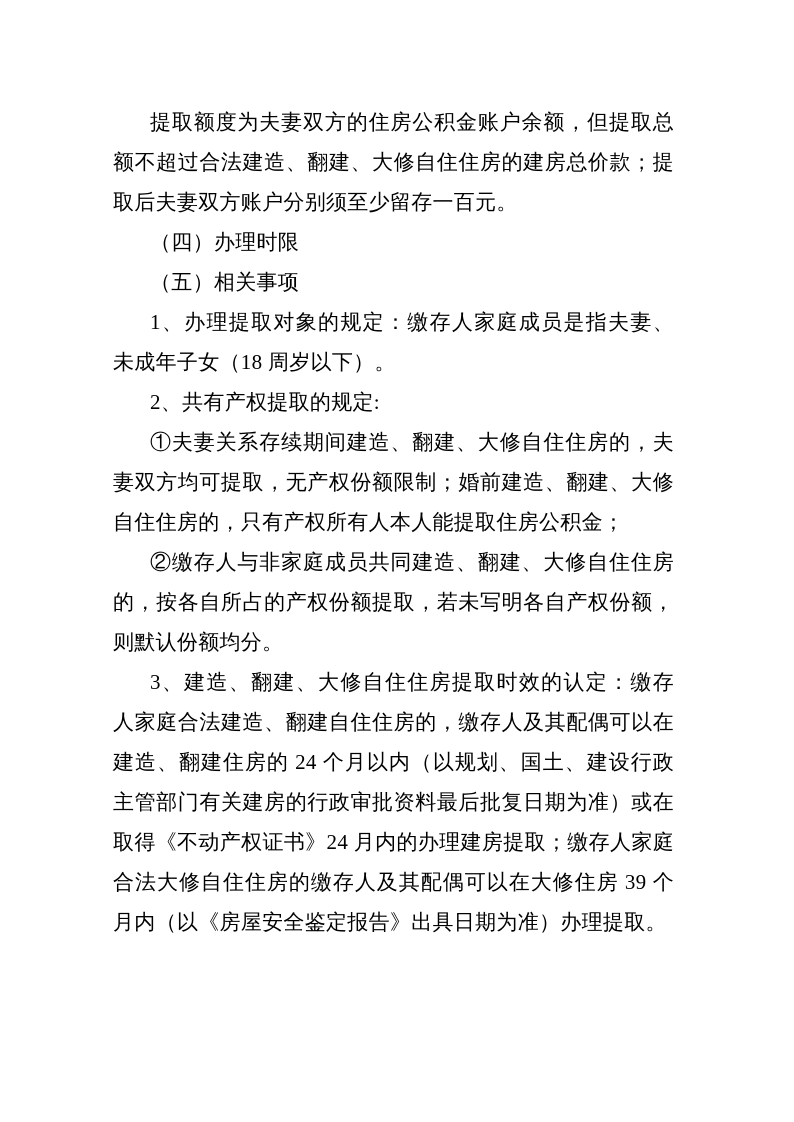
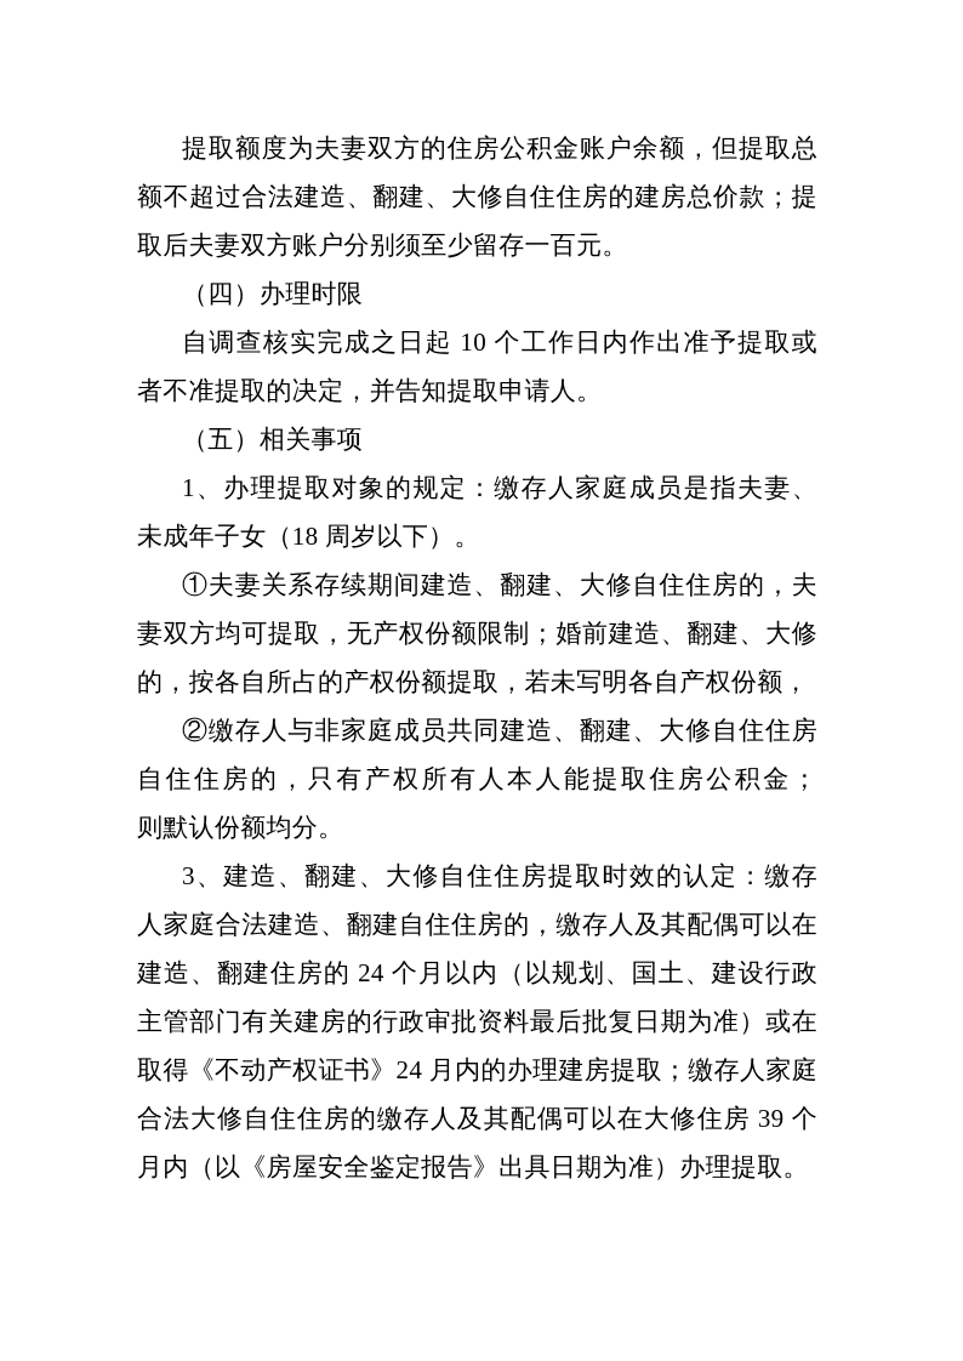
  提取额度为夫妻双方的住房公积金账户余额，但提取总
  额不超过合法建造、翻建、大修自住住房的建房总价款；提
  取后夫妻双方账户分别须至少留存一百元。
  （四）办理时限
+ 自调查核实完成之日起 10 个工作日内作出准予提取或
+ 者不准提取的决定，并告知提取申请人。
  （五）相关事项
  1、办理提取对象的规定：缴存人家庭成员是指夫妻、
  未成年子女（18 周岁以下）。
- 2、共有产权提取的规定:
  ①夫妻关系存续期间建造、翻建、大修自住住房的，夫
  妻双方均可提取，无产权份额限制；婚前建造、翻建、大修
- 自住住房的，只有产权所有人本人能提取住房公积金；
+ 的，按各自所占的产权份额提取，若未写明各自产权份额，
  ②缴存人与非家庭成员共同建造、翻建、大修自住住房
- 的，按各自所占的产权份额提取，若未写明各自产权份额，
+ 自住住房的，只有产权所有人本人能提取住房公积金；
  则默认份额均分。
  3、建造、翻建、大修自住住房提取时效的认定：缴存
  人家庭合法建造、翻建自住住房的，缴存人及其配偶可以在
  建造、翻建住房的 24 个月以内（以规划、国土、建设行政
  主管部门有关建房的行政审批资料最后批复日期为准）或在
  取得《不动产权证书》24 月内的办理建房提取；缴存人家庭
  合法大修自住住房的缴存人及其配偶可以在大修住房 39 个
  月内（以《房屋安全鉴定报告》出具日期为准）办理提取。
